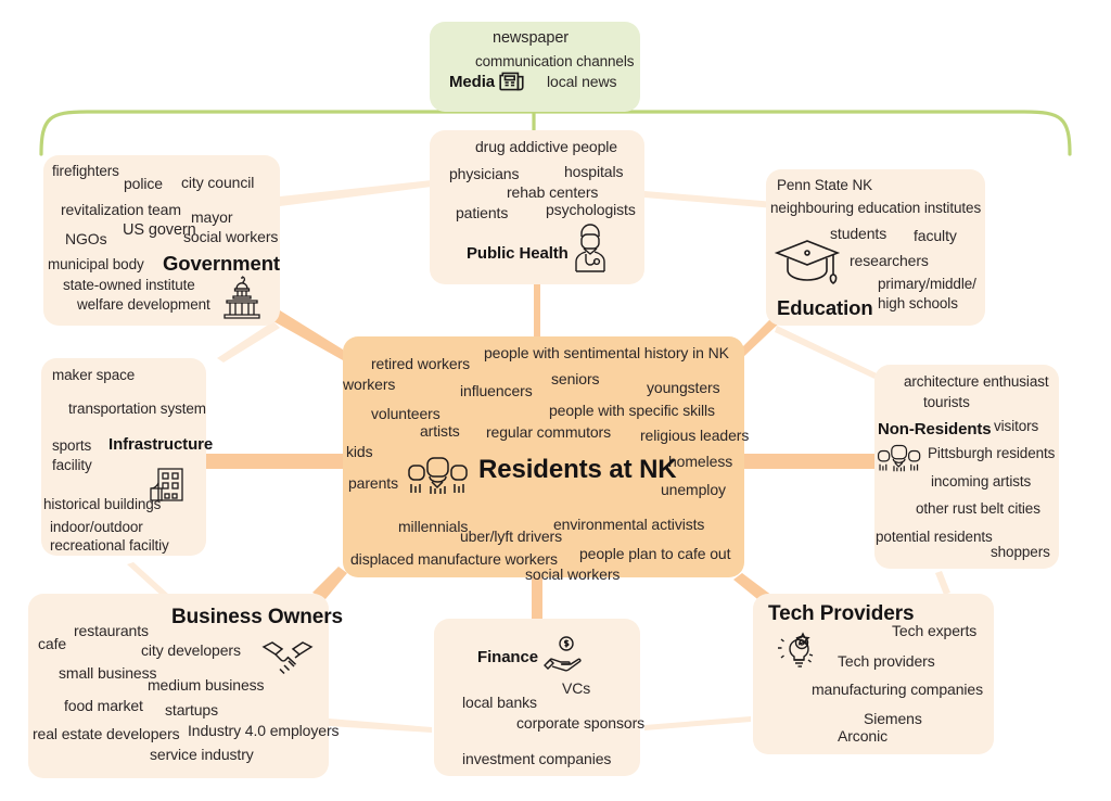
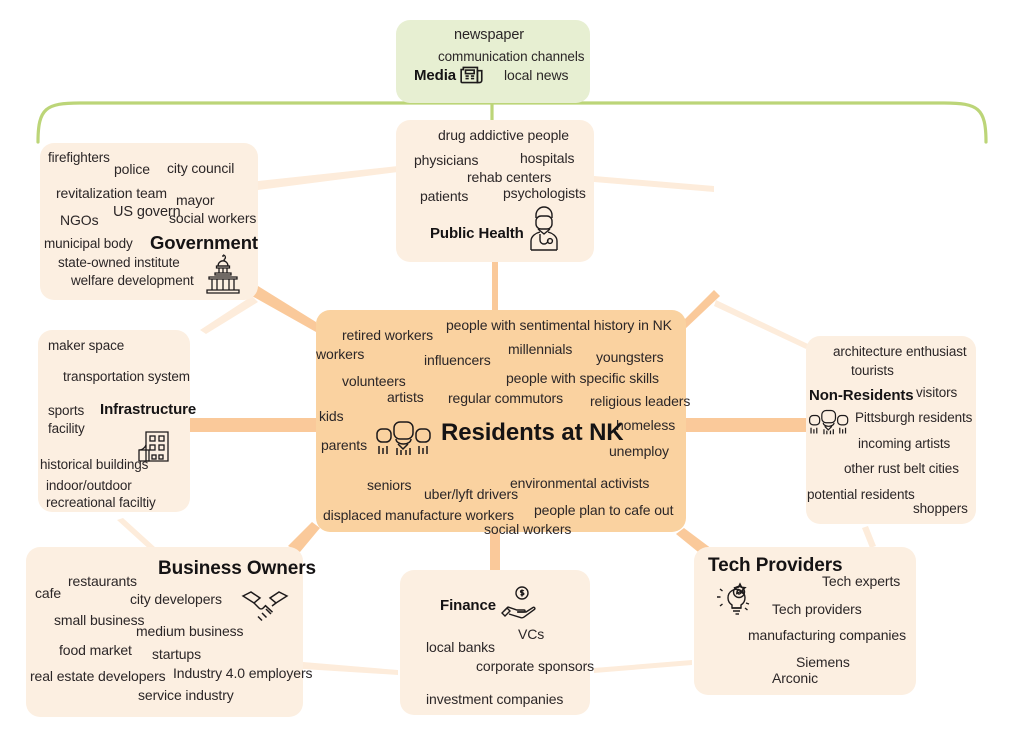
  newspaper
  communication channels
  Media
  local news
  firefighters
  police
  city council
  revitalization team
  mayor
  US govern
  social workers
  NGOs
  Government
  municipal body
  state-owned institute
  welfare development
  drug addictive people
  physicians
  hospitals
  rehab centers
  patients
  psychologists
  Public Health
- Penn State NK
- neighbouring education institutes
- students
- faculty
- researchers
- primary/middle/
- high schools
- Education
  maker space
  transportation system
  sports
  facility
  Infrastructure
  historical buildings
  indoor/outdoor
  recreational faciltiy
  retired workers
  people with sentimental history in NK
  workers
  influencers
- seniors
+ millennials
  youngsters
  volunteers
  people with specific skills
  artists
  regular commutors
  religious leaders
  kids
  homeless
  Residents at NK
  parents
  unemploy
- millennials
+ seniors
  uber/lyft drivers
  environmental activists
  displaced manufacture workers
  people plan to cafe out
  social workers
  architecture enthusiast
  tourists
  Non-Residents
  visitors
  Pittsburgh residents
  incoming artists
  other rust belt cities
  potential residents
  shoppers
  Business Owners
  restaurants
  cafe
  city developers
  small business
  medium business
  food market
  startups
  real estate developers
  Industry 4.0 employers
  service industry
  Finance
  VCs
  local banks
  corporate sponsors
  investment companies
  Tech Providers
  Tech experts
  Tech providers
  manufacturing companies
  Siemens
  Arconic
